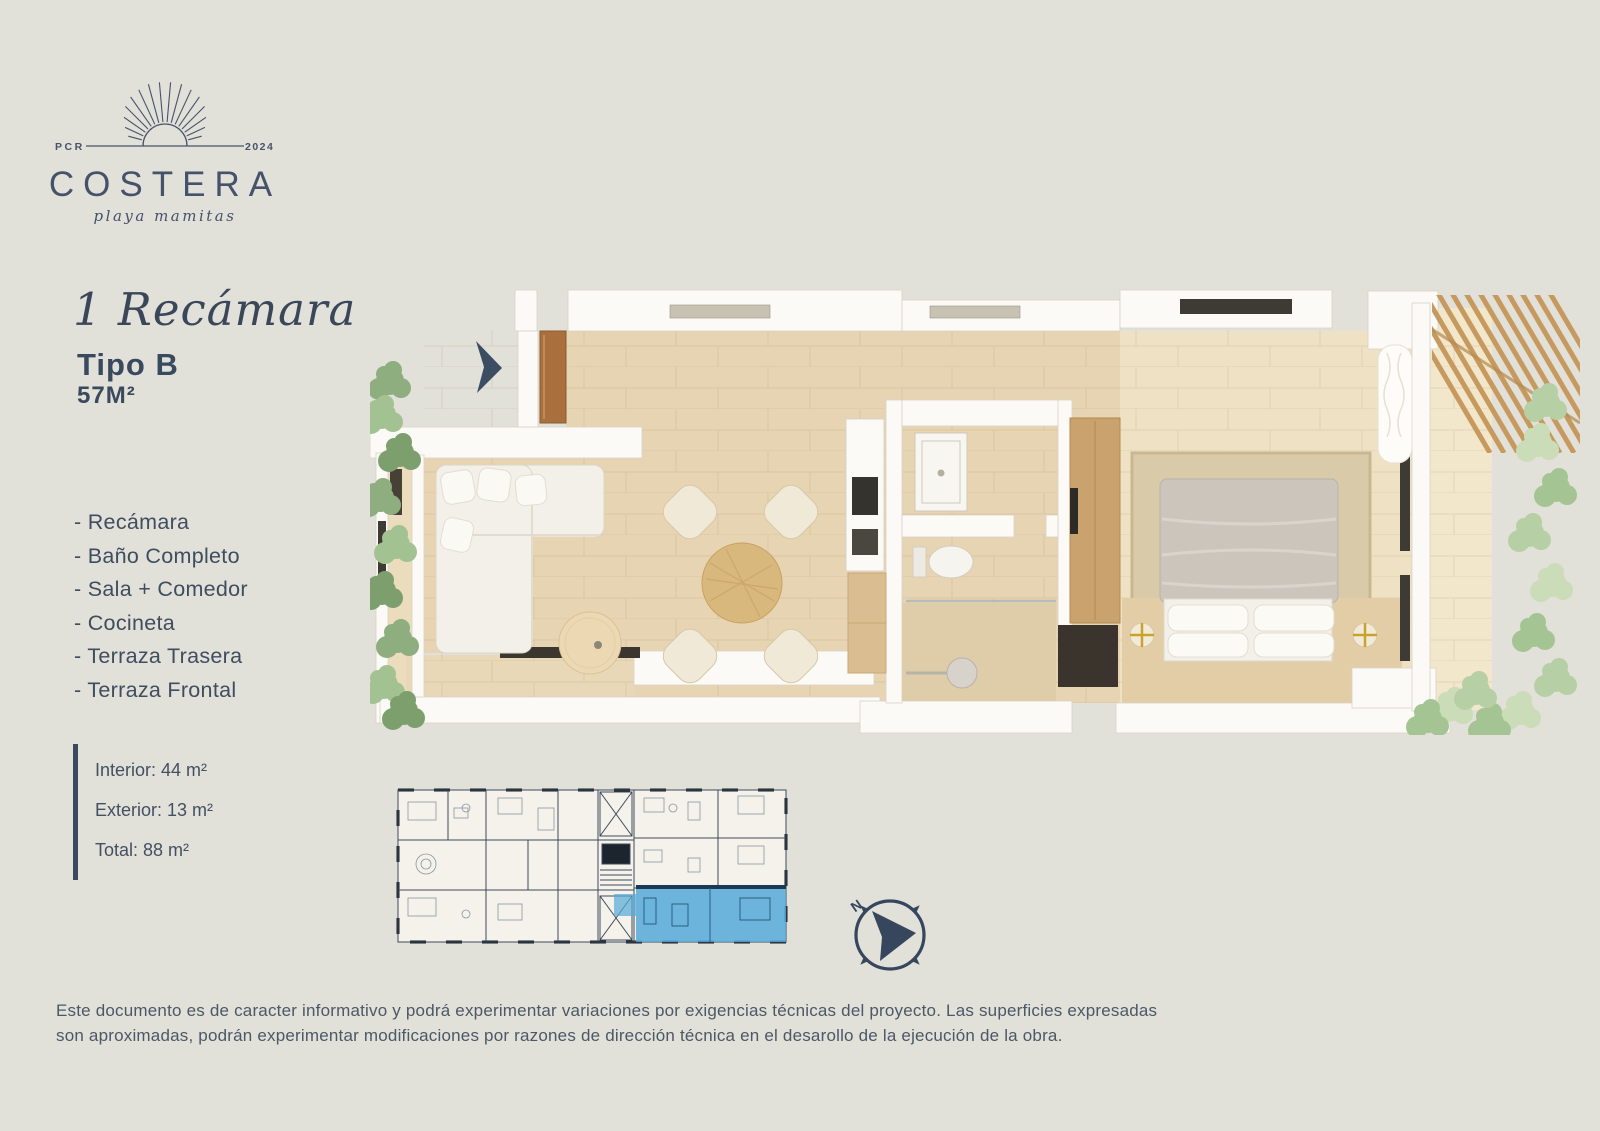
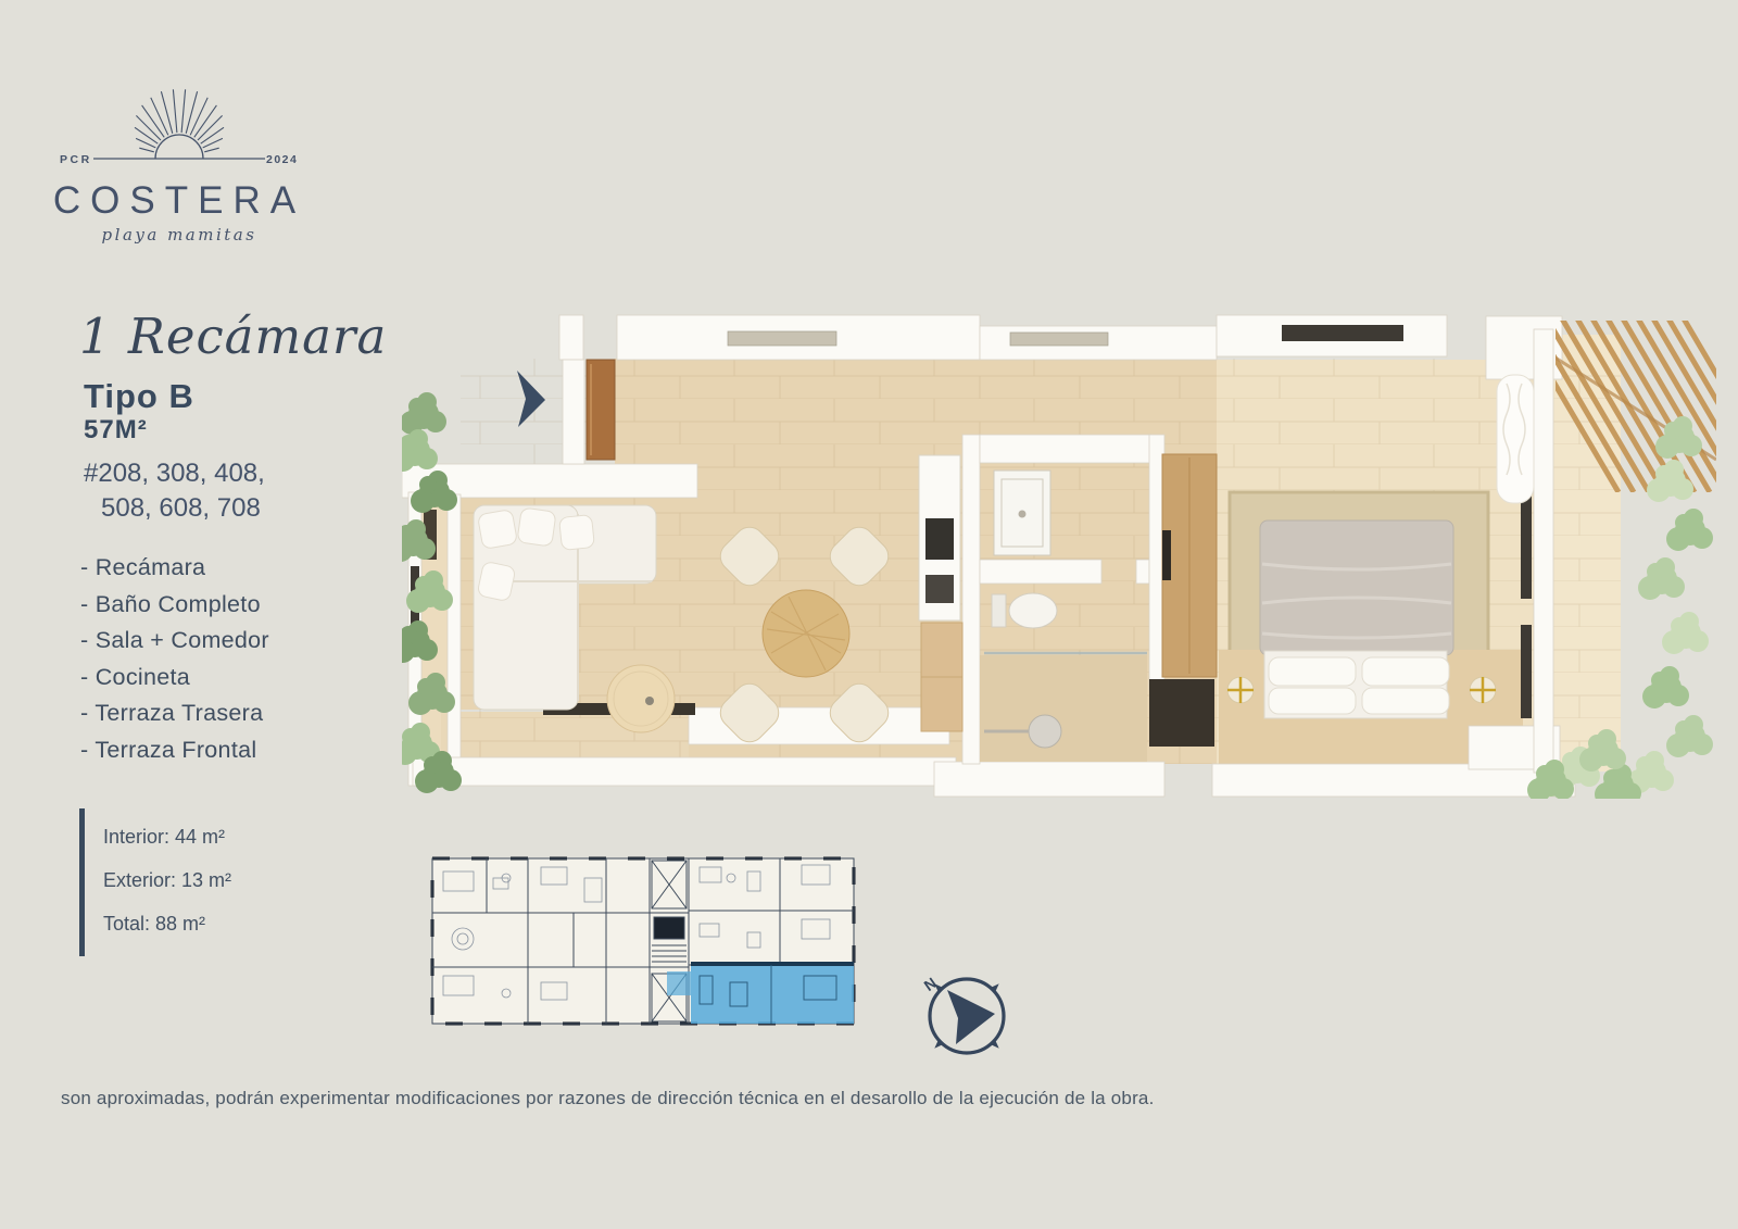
  PCR
  2024
  COSTERA
  playa mamitas
  1 Recámara
  Tipo B
  57M²
+ #208, 308, 408,
+ 508, 608, 708
  - Recámara
  - Baño Completo
  - Sala + Comedor
  - Cocineta
  - Terraza Trasera
  - Terraza Frontal
  Interior: 44 m²
  Exterior: 13 m²
  Total: 88 m²
- Este documento es de caracter informativo y podrá experimentar variaciones por exigencias técnicas del proyecto. Las superficies expresadas
  son aproximadas, podrán experimentar modificaciones por razones de dirección técnica en el desarollo de la ejecución de la obra.
